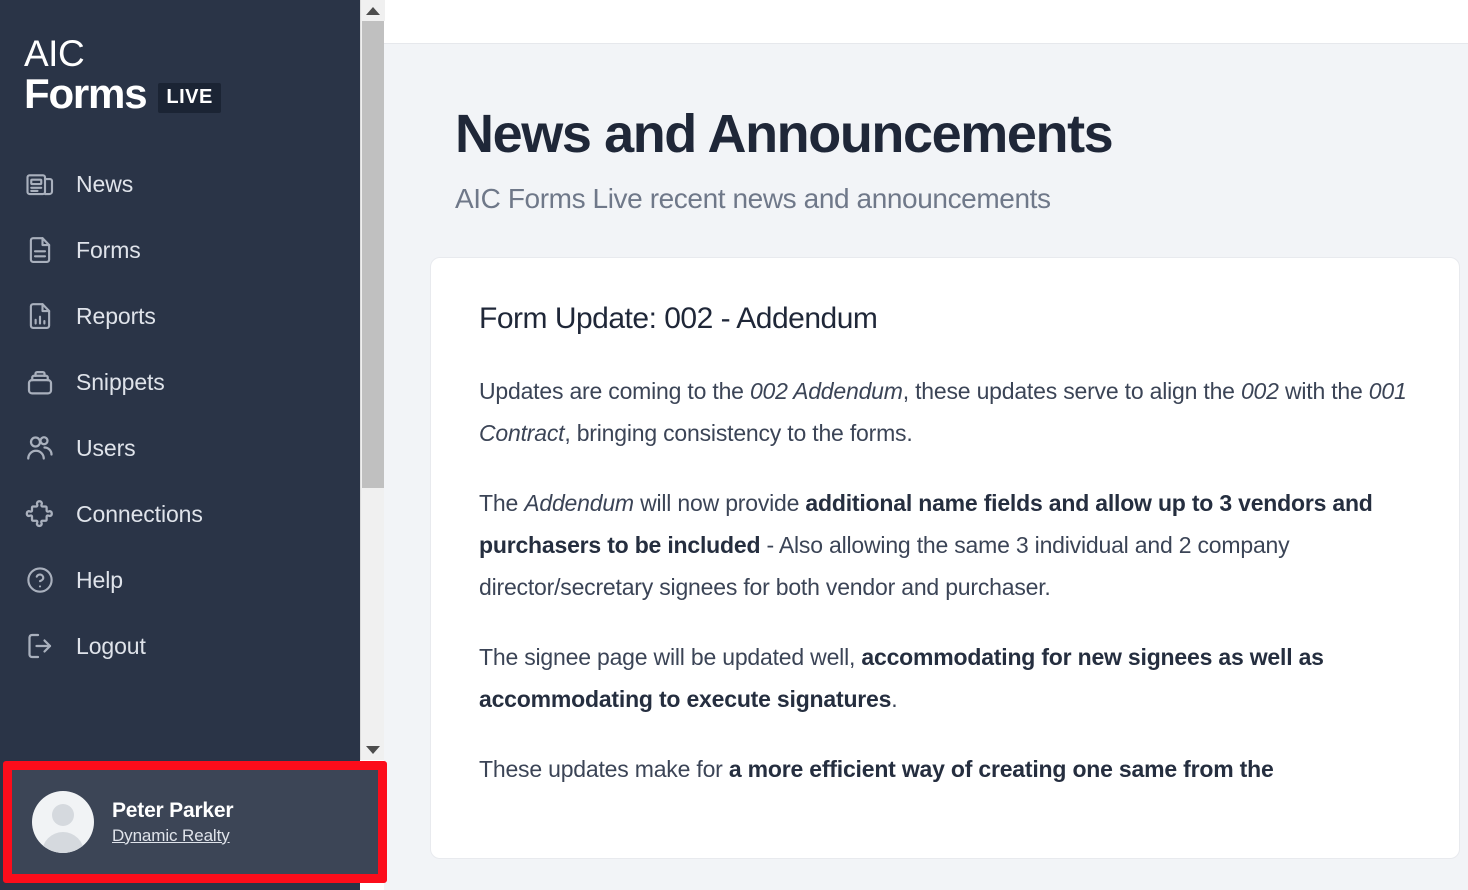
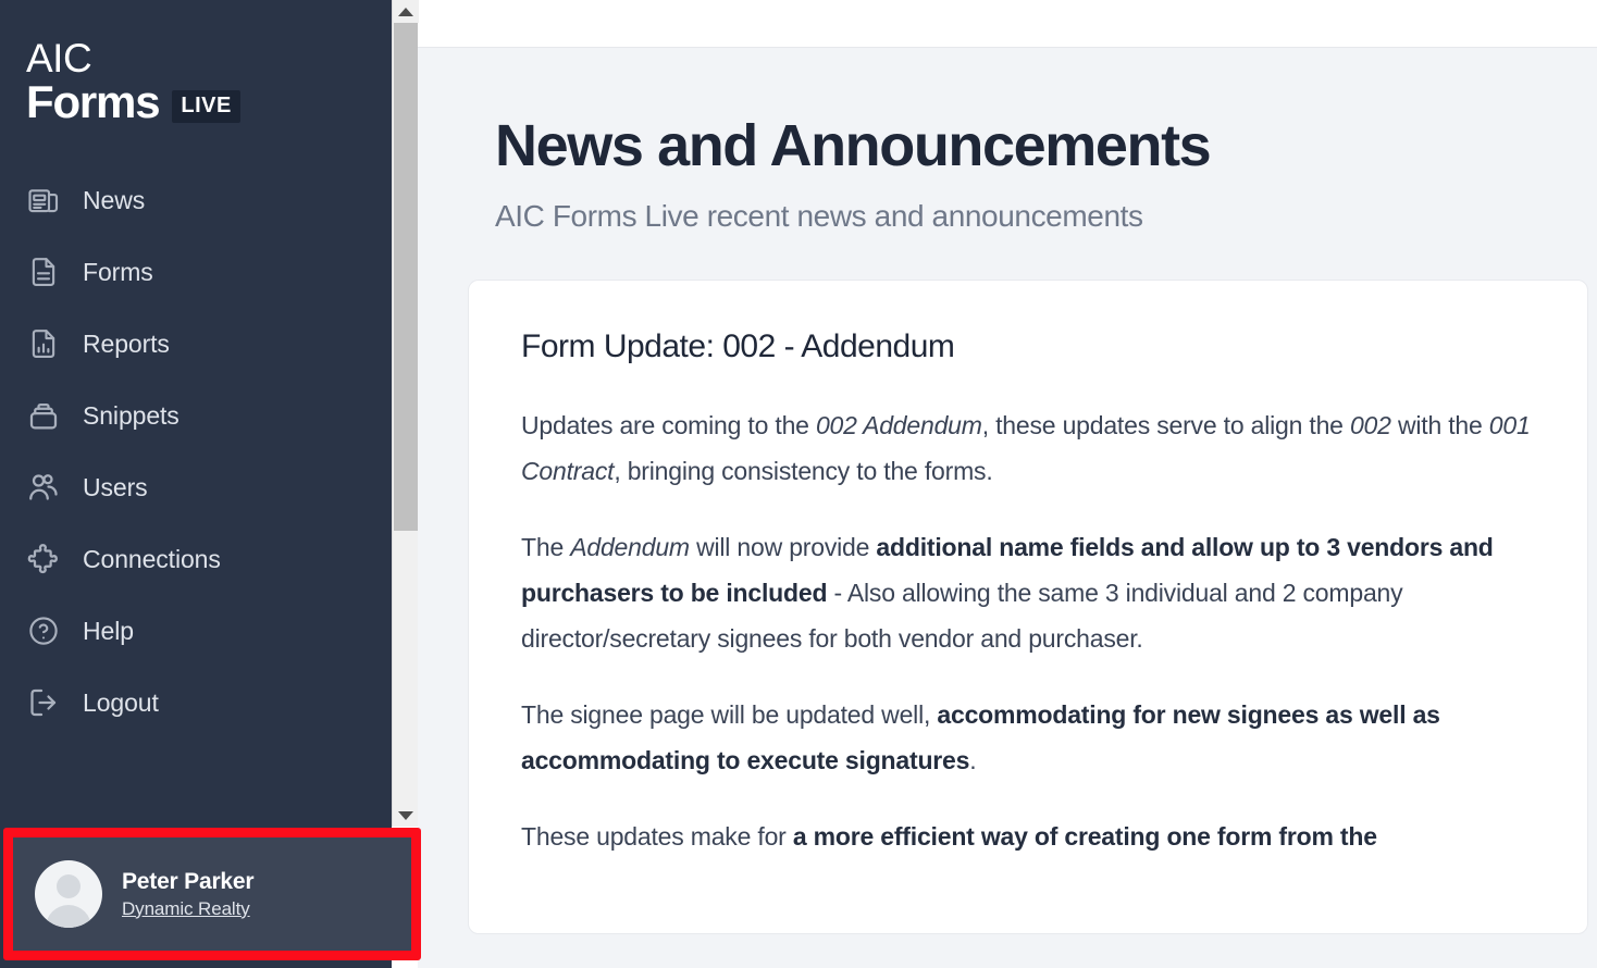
  AIC
  Forms
  LIVE
  News
  Forms
  Reports
  Snippets
  Users
  Connections
  Help
  Logout
  Peter Parker
  Dynamic Realty
  News and Announcements
  AIC Forms Live recent news and announcements
  Form Update: 002 - Addendum
  Updates are coming to the 002 Addendum, these updates serve to align the 002 with the 001 Contract, bringing consistency to the forms.
  The Addendum will now provide additional name fields and allow up to 3 vendors and purchasers to be included - Also allowing the same 3 individual and 2 company director/secretary signees for both vendor and purchaser.
  The signee page will be updated well, accommodating for new signees as well as accommodating to execute signatures.
- These updates make for a more efficient way of creating one same from the
+ These updates make for a more efficient way of creating one form from the
